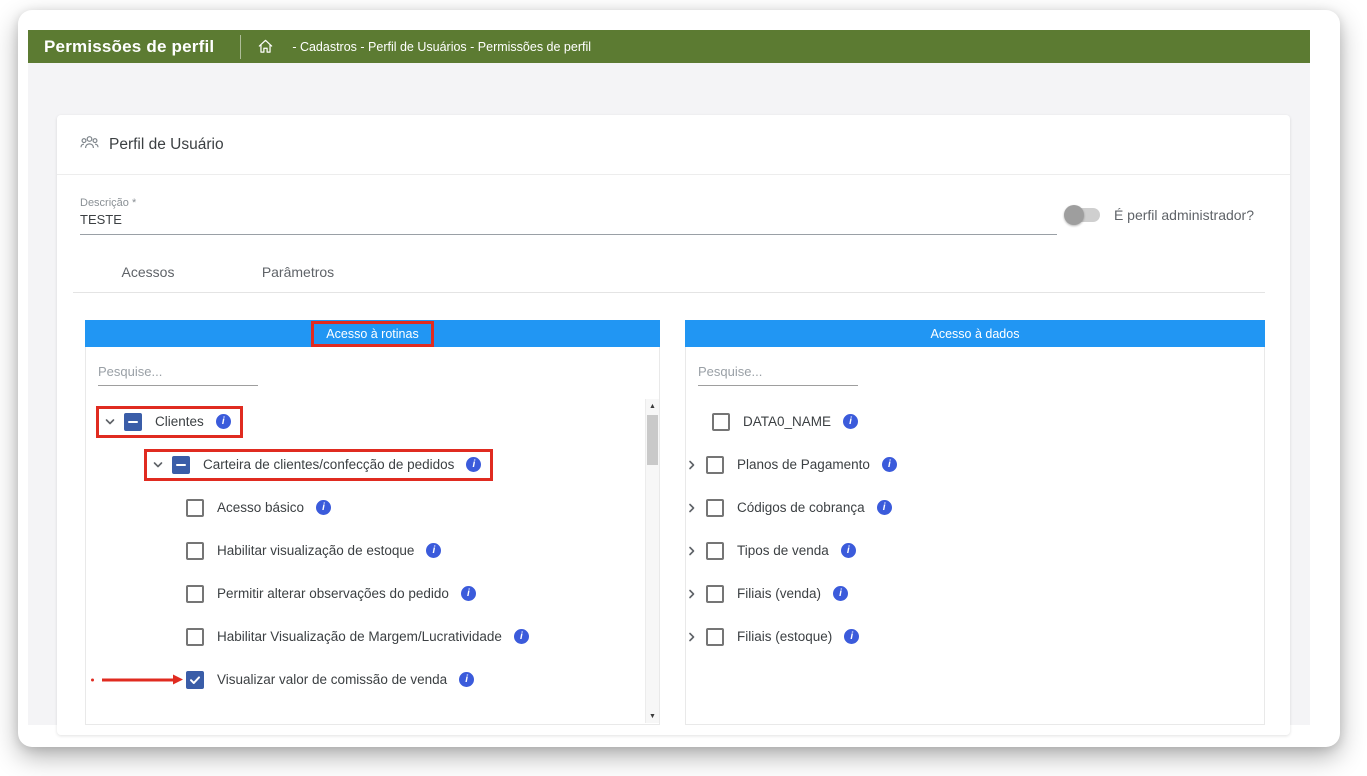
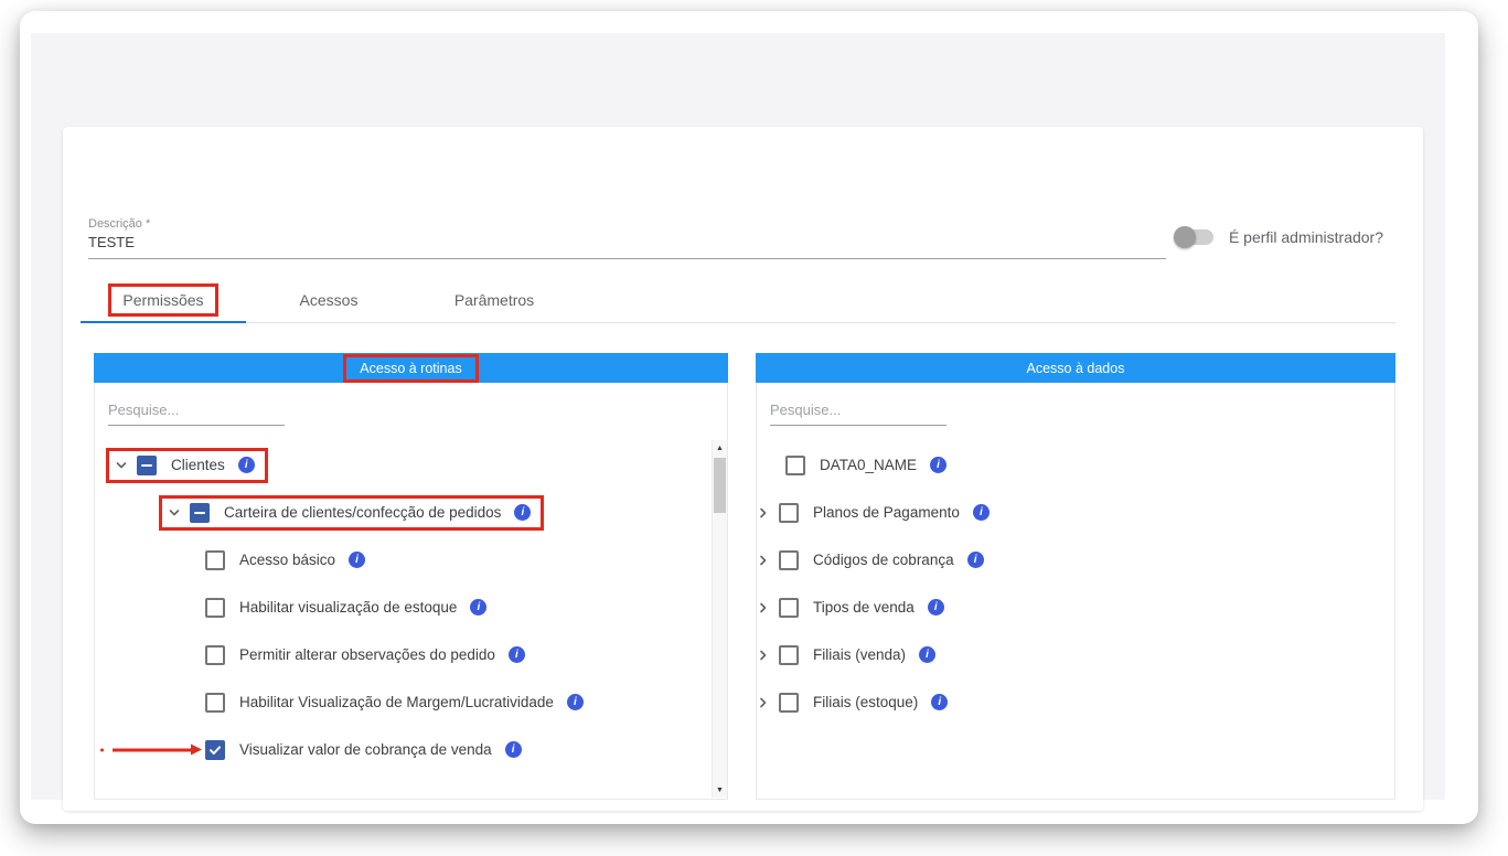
- Permissões de perfil
- - Cadastros - Perfil de Usuários - Permissões de perfil
- Perfil de Usuário
  Descrição *
  TESTE
  É perfil administrador?
+ Permissões
  Acessos
  Parâmetros
  Acesso à rotinas
  Pesquise...
  Clientes
  i
  Carteira de clientes/confecção de pedidos
  i
  Acesso básico
  i
  Habilitar visualização de estoque
  i
  Permitir alterar observações do pedido
  i
  Habilitar Visualização de Margem/Lucratividade
  i
- Visualizar valor de comissão de venda
+ Visualizar valor de cobrança de venda
  i
  Acesso à dados
  Pesquise...
  DATA0_NAME
  i
  Planos de Pagamento
  i
  Códigos de cobrança
  i
  Tipos de venda
  i
  Filiais (venda)
  i
  Filiais (estoque)
  i
